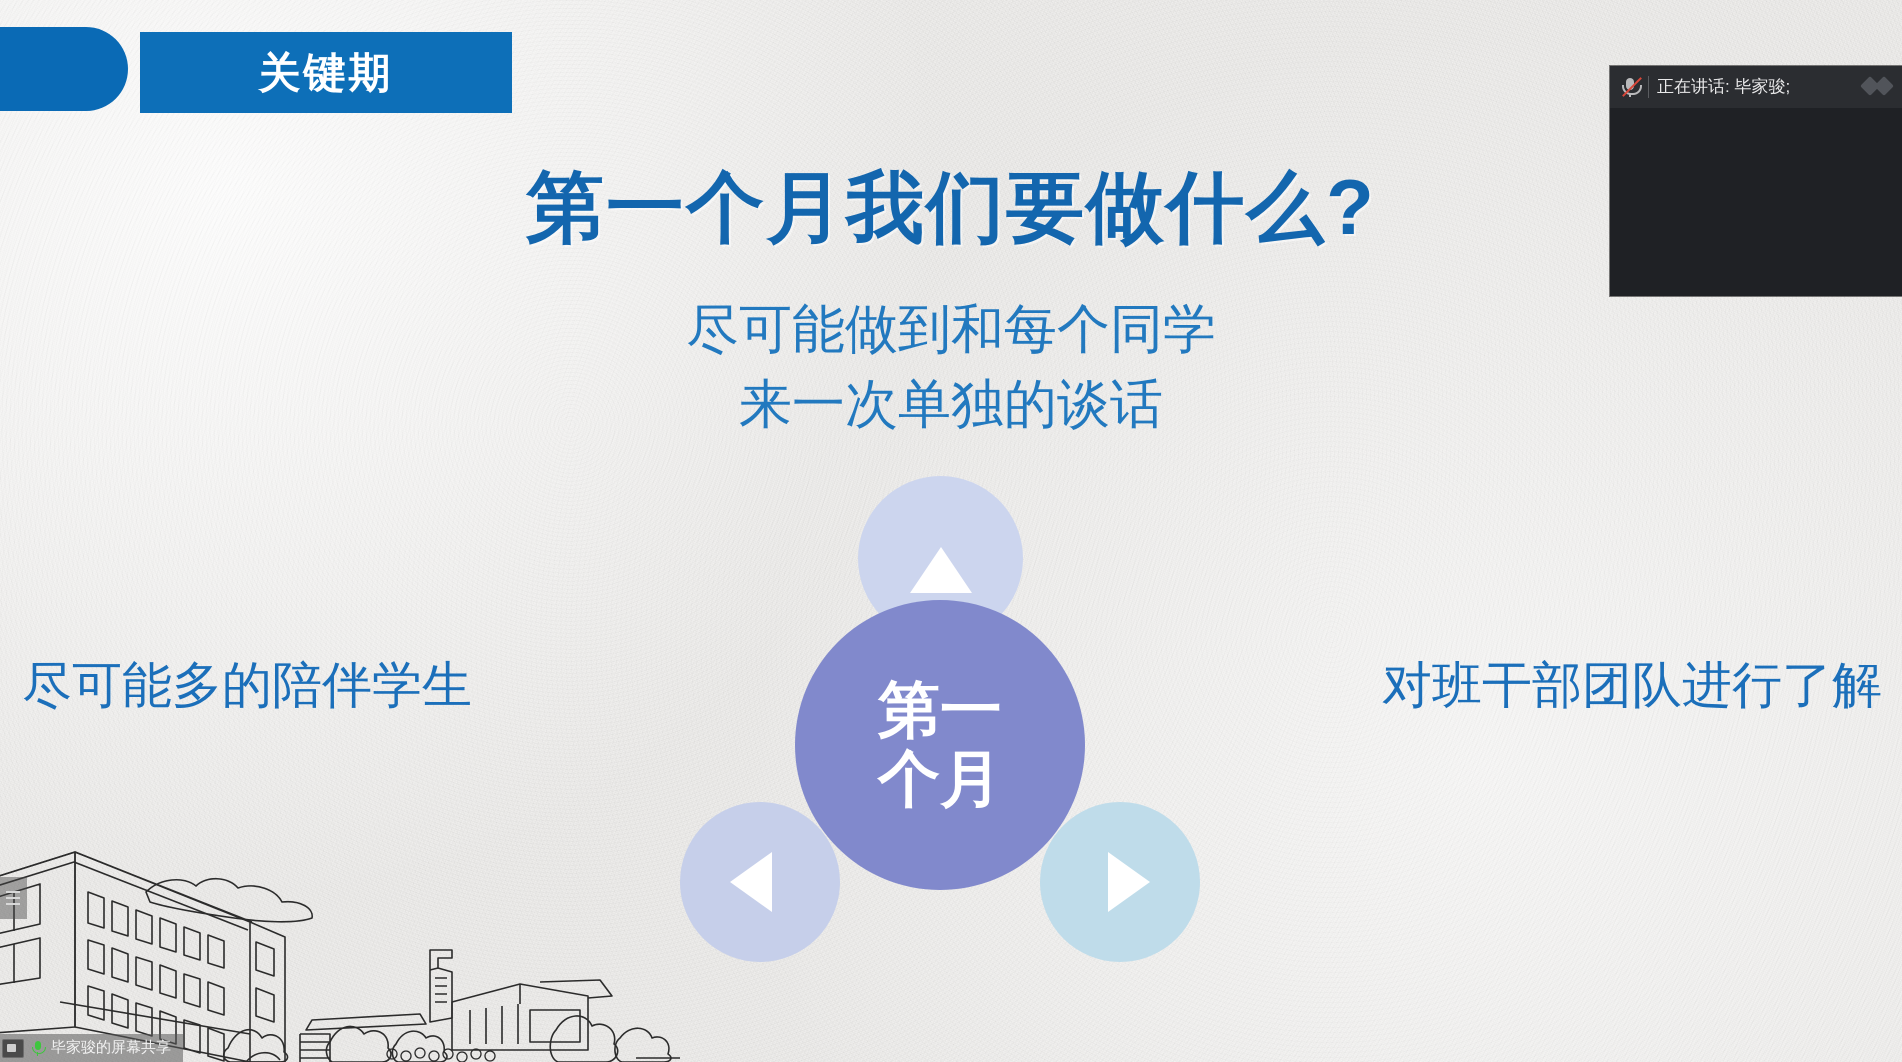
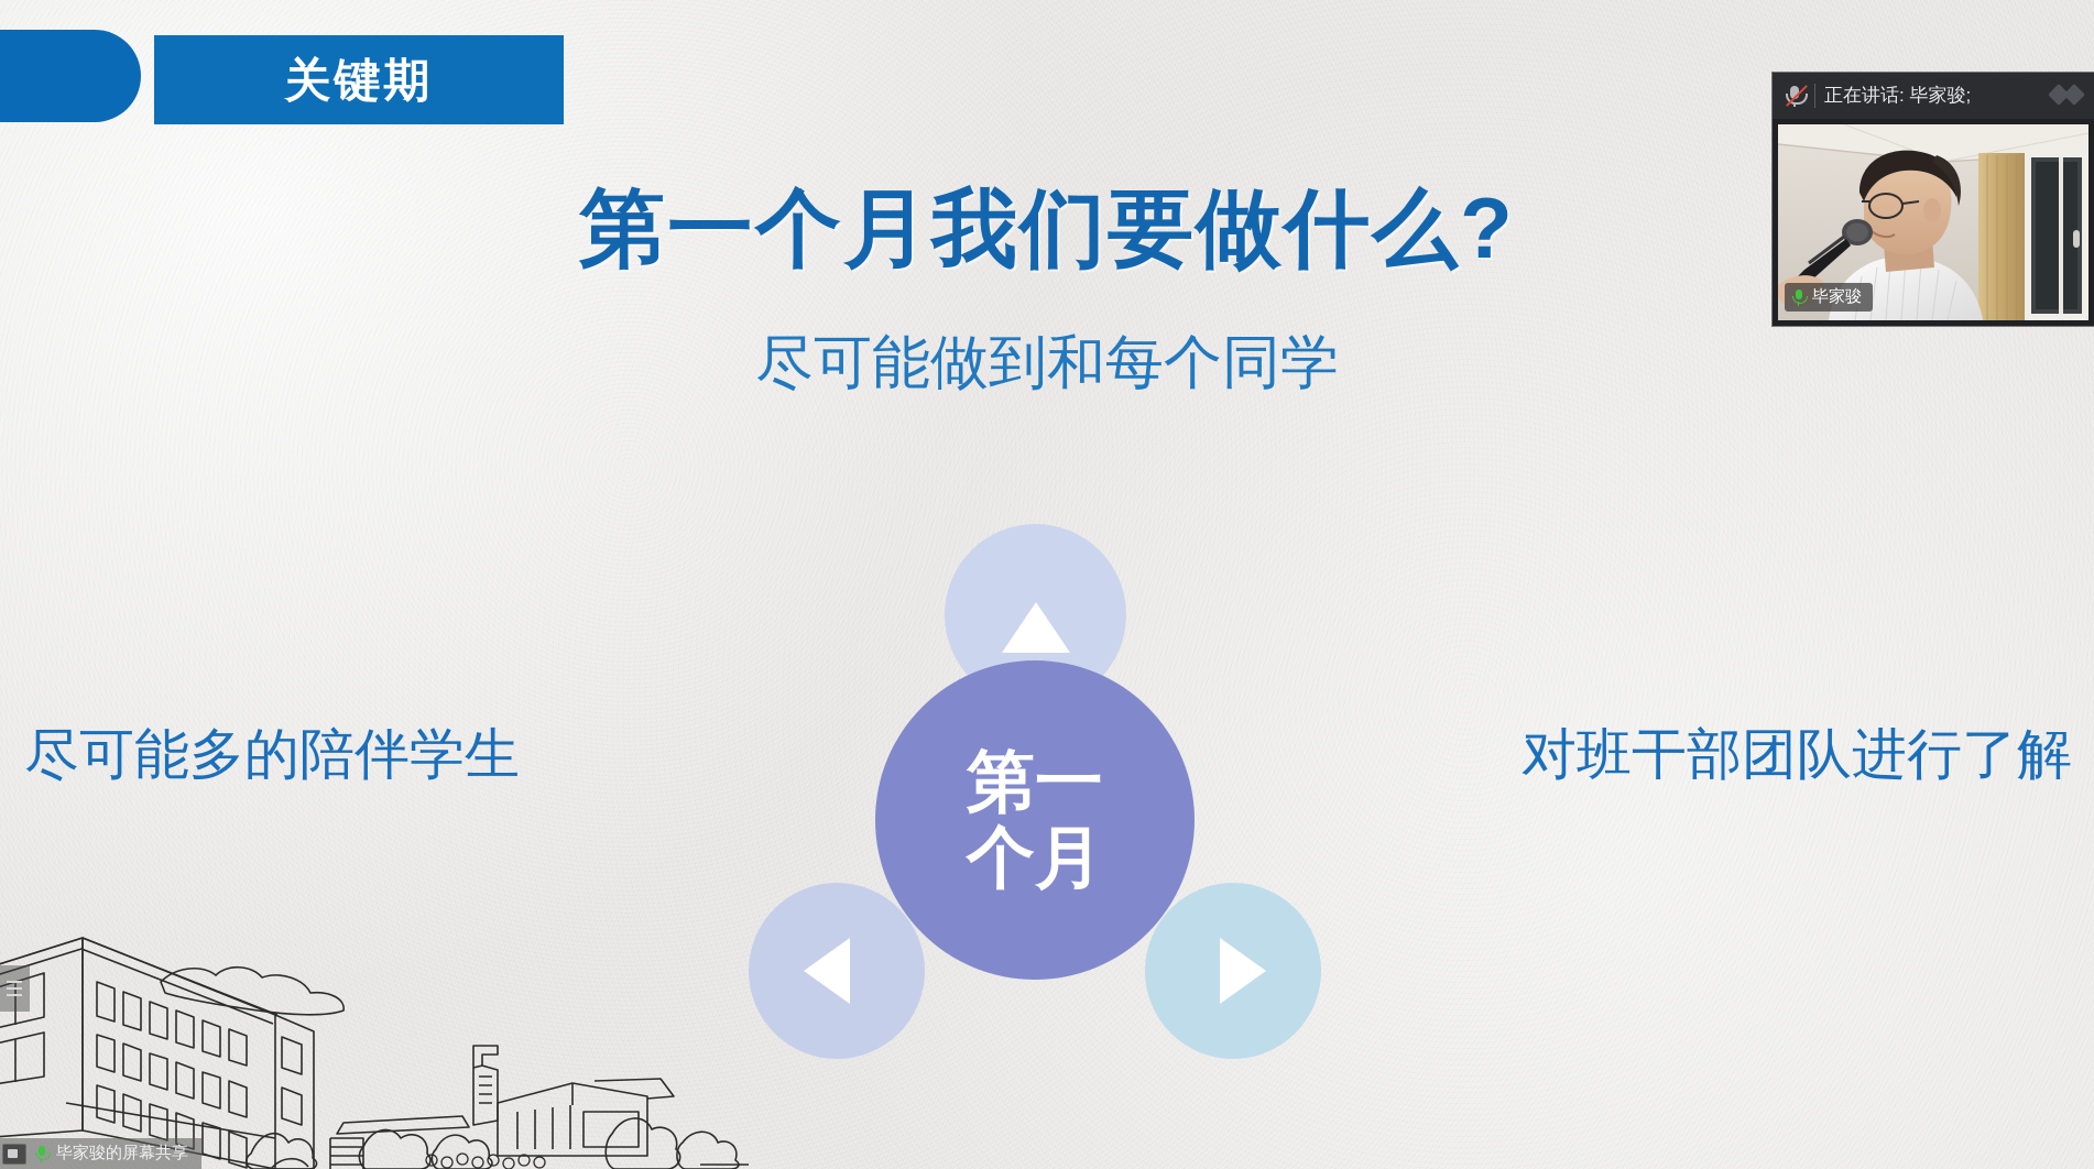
  关键期
  第一个月我们要做什么?
  尽可能做到和每个同学
- 来一次单独的谈话
  尽可能多的陪伴学生
  对班干部团队进行了解
  第一
  个月
  毕家骏的屏幕共享
  正在讲话: 毕家骏;
+ 毕家骏
